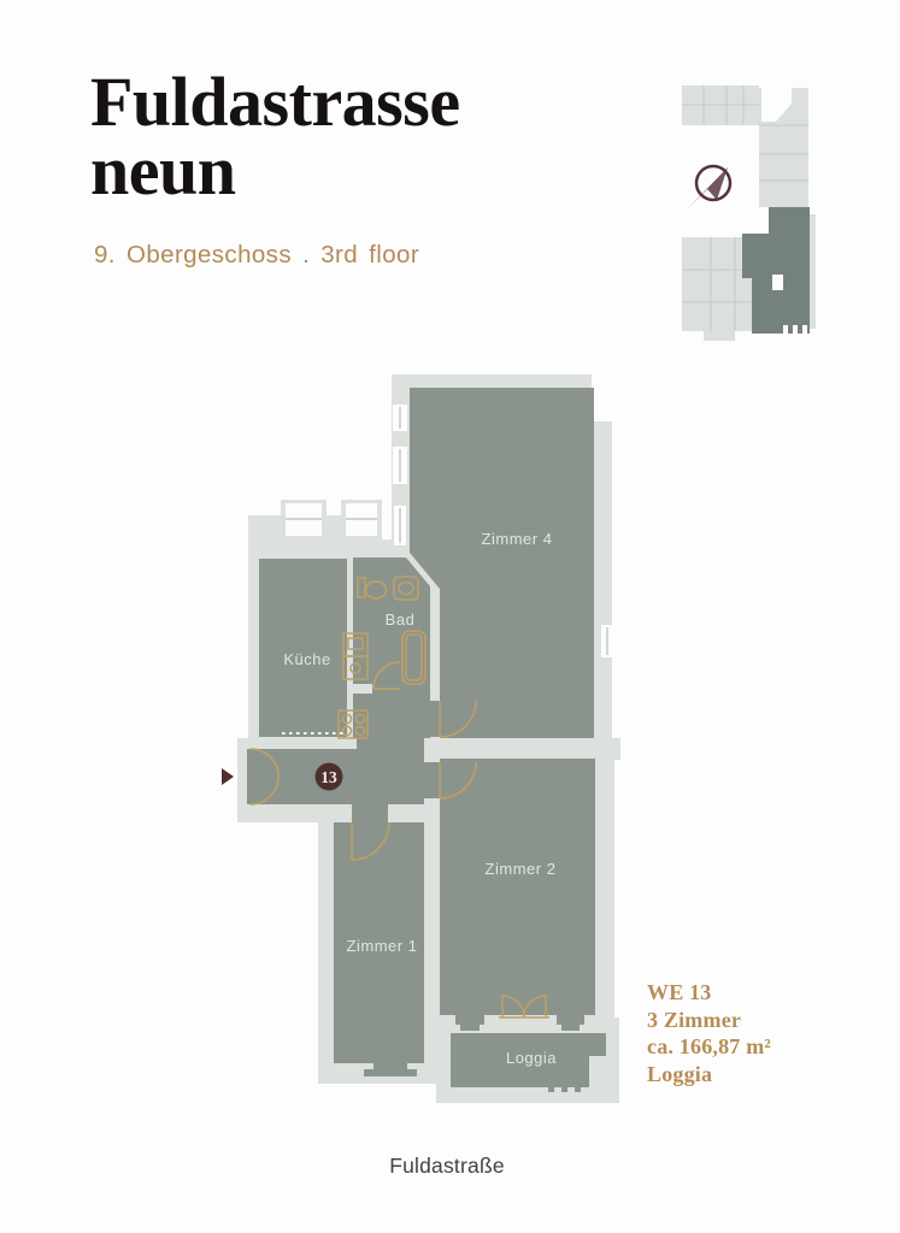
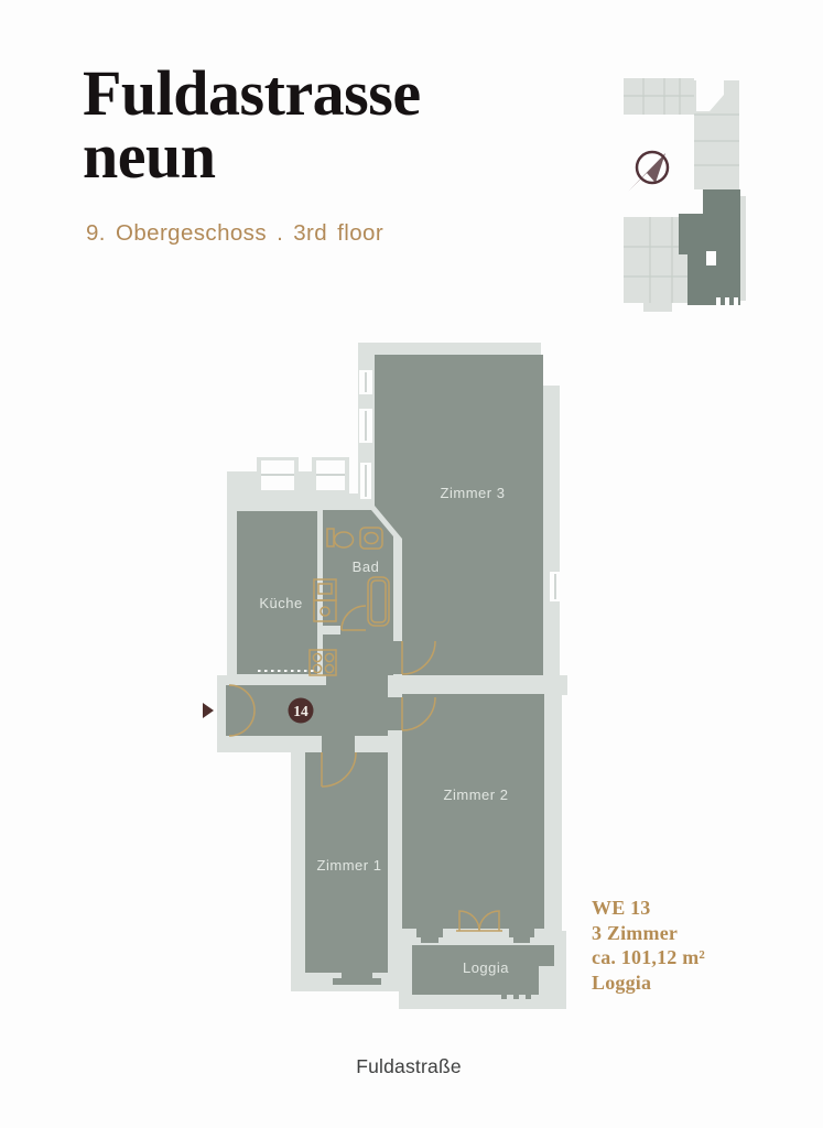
  Fuldastrasse
  neun
  9. Obergeschoss . 3rd floor
  Küche
  Bad
- Zimmer 4
+ Zimmer 3
  Zimmer 1
  Zimmer 2
  Loggia
- 13
+ 14
  WE 13
  3 Zimmer
- ca. 166,87 m²
+ ca. 101,12 m²
  Loggia
  Fuldastraße
